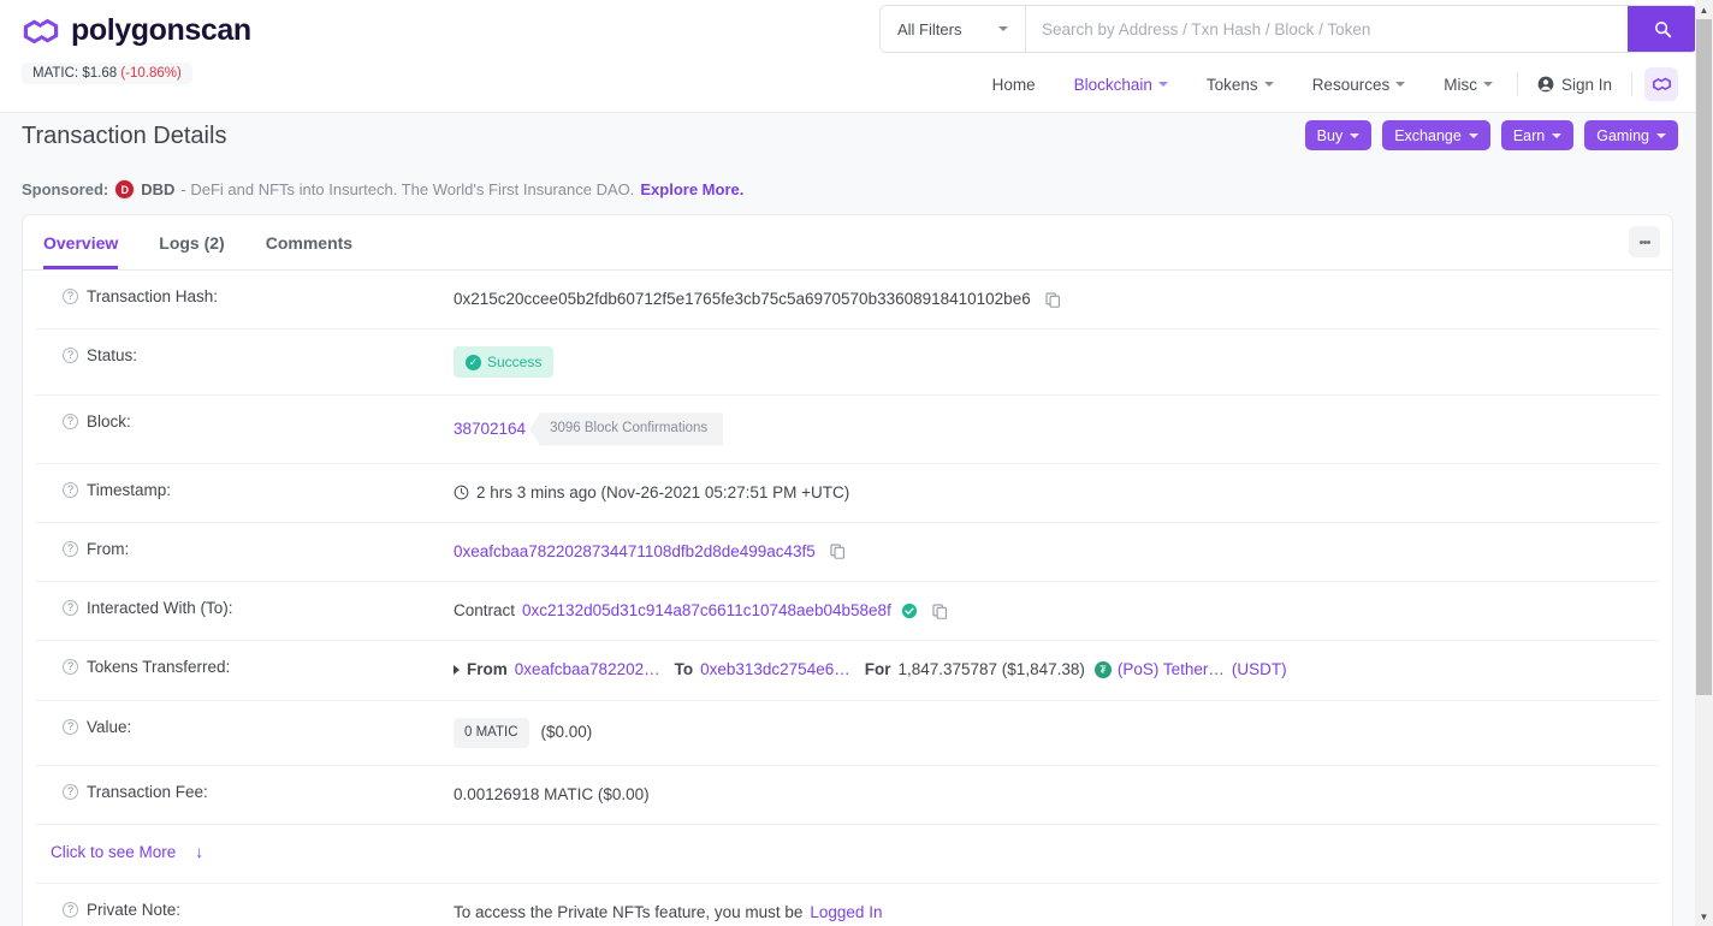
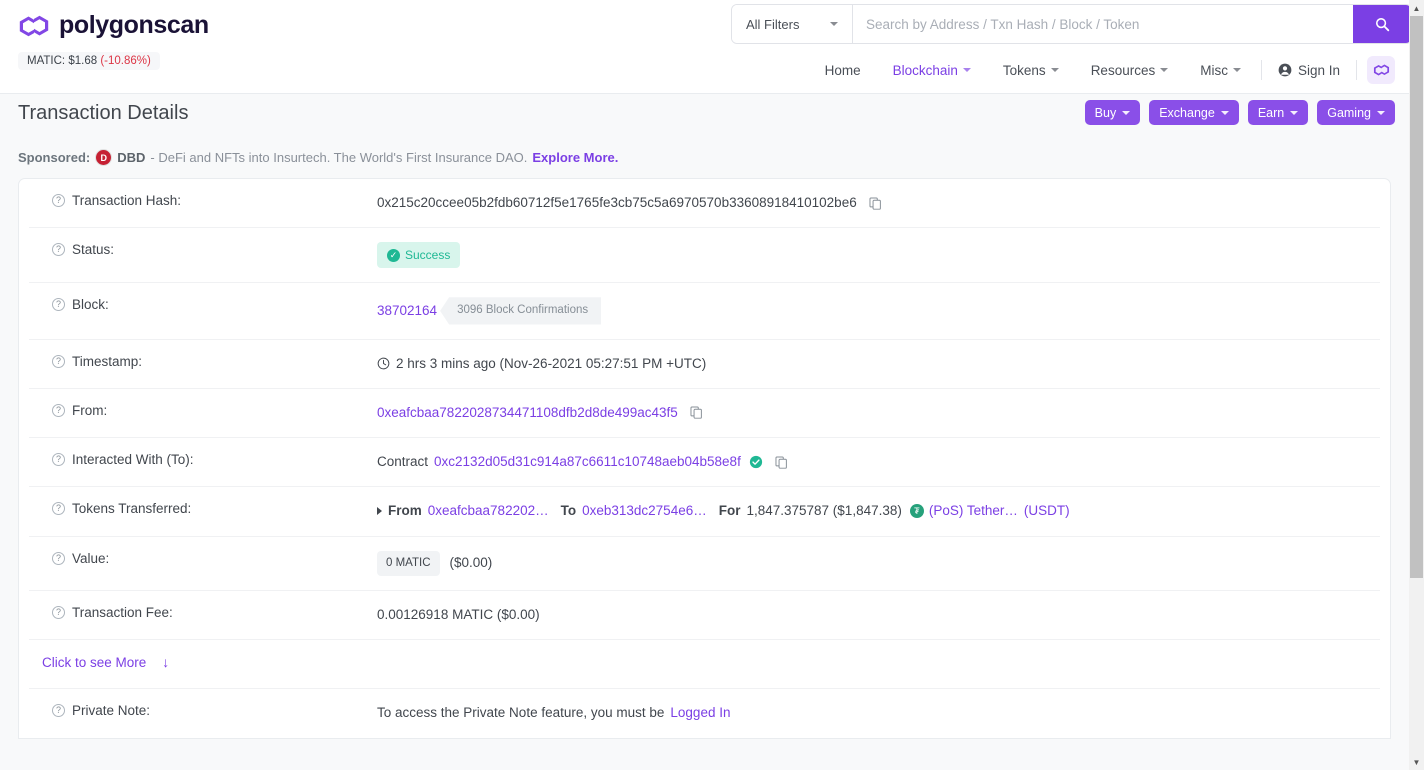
  polygonscan
  MATIC: $1.68 (-10.86%)
  All Filters
  Search by Address / Txn Hash / Block / Token
  Home
  Blockchain
  Tokens
  Resources
  Misc
  Sign In
  Transaction Details
  Buy
  Exchange
  Earn
  Gaming
  Sponsored:
  D
  DBD
  - DeFi and NFTs into Insurtech. The World's First Insurance DAO.
  Explore More.
- Overview
- Logs (2)
- Comments
  ?
  Transaction Hash:
  0x215c20ccee05b2fdb60712f5e1765fe3cb75c5a6970570b33608918410102be6
  ?
  Status:
  ✓
  Success
  ?
  Block:
  38702164
  3096 Block Confirmations
  ?
  Timestamp:
  2 hrs 3 mins ago (Nov-26-2021 05:27:51 PM +UTC)
  ?
  From:
  0xeafcbaa7822028734471108dfb2d8de499ac43f5
  ?
  Interacted With (To):
  Contract
  0xc2132d05d31c914a87c6611c10748aeb04b58e8f
  ?
  Tokens Transferred:
  From
  0xeafcbaa782202…
  To
  0xeb313dc2754e6…
  For
  1,847.375787 ($1,847.38)
  ₮
  (PoS) Tether…
  (USDT)
  ?
  Value:
  0 MATIC
  ($0.00)
  ?
  Transaction Fee:
  0.00126918 MATIC ($0.00)
  Click to see More
  ↓
  ?
  Private Note:
- To access the Private NFTs feature, you must be
+ To access the Private Note feature, you must be
  Logged In
  ▲
  ▼
